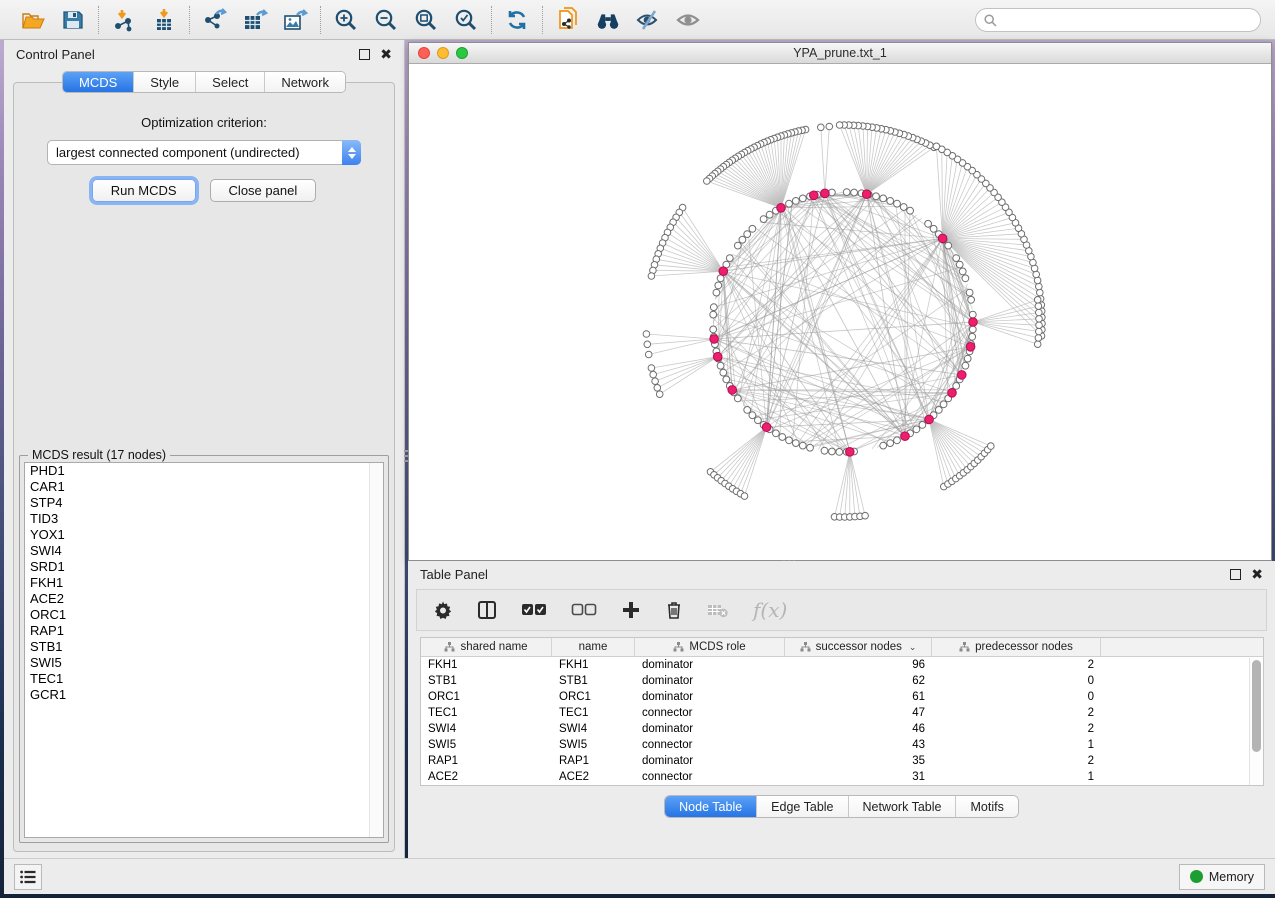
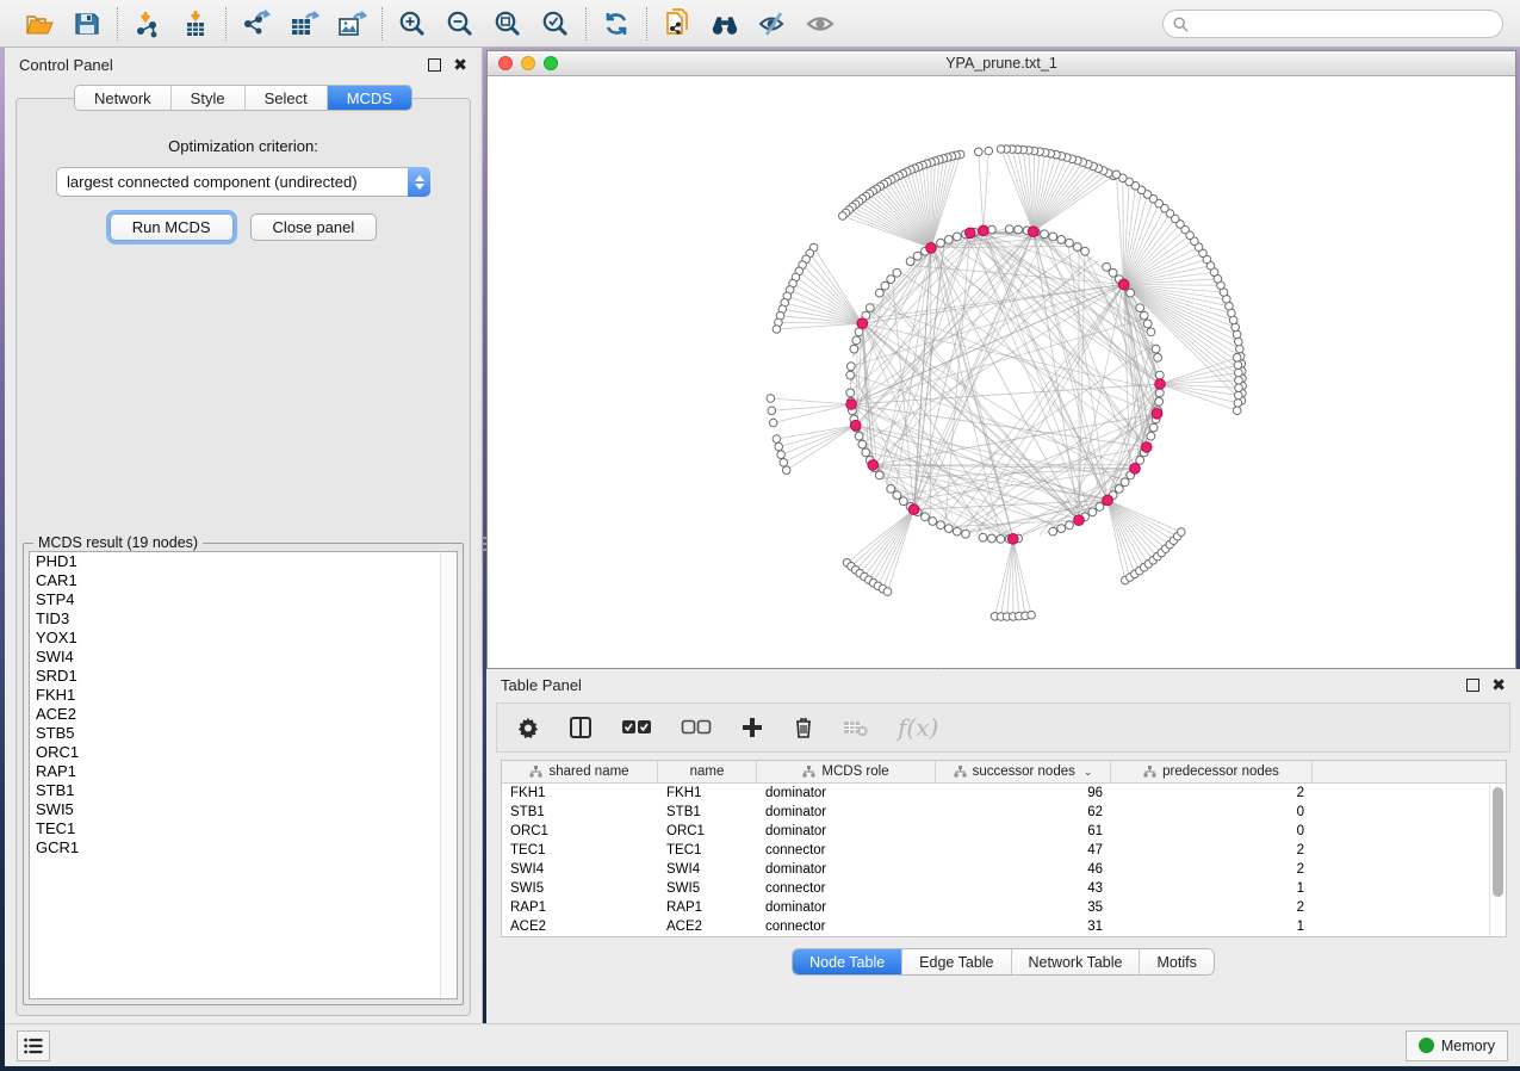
  Control Panel
  ✖
- MCDS
+ Network
  Style
  Select
- Network
+ MCDS
  Optimization criterion:
  largest connected component (undirected)
  Run MCDS
  Close panel
- MCDS result (17 nodes)
+ MCDS result (19 nodes)
  PHD1
  CAR1
  STP4
  TID3
  YOX1
  SWI4
  SRD1
  FKH1
  ACE2
+ STB5
  ORC1
  RAP1
  STB1
  SWI5
  TEC1
  GCR1
  YPA_prune.txt_1
  Table Panel
  ✖
  f(x)
  shared name
  name
  MCDS role
  successor nodes
  ⌄
  predecessor nodes
  FKH1
  FKH1
  dominator
  96
  2
  STB1
  STB1
  dominator
  62
  0
  ORC1
  ORC1
  dominator
  61
  0
  TEC1
  TEC1
  connector
  47
  2
  SWI4
  SWI4
  dominator
  46
  2
  SWI5
  SWI5
  connector
  43
  1
  RAP1
  RAP1
  dominator
  35
  2
  ACE2
  ACE2
  connector
  31
  1
  Node Table
  Edge Table
  Network Table
  Motifs
  Memory
